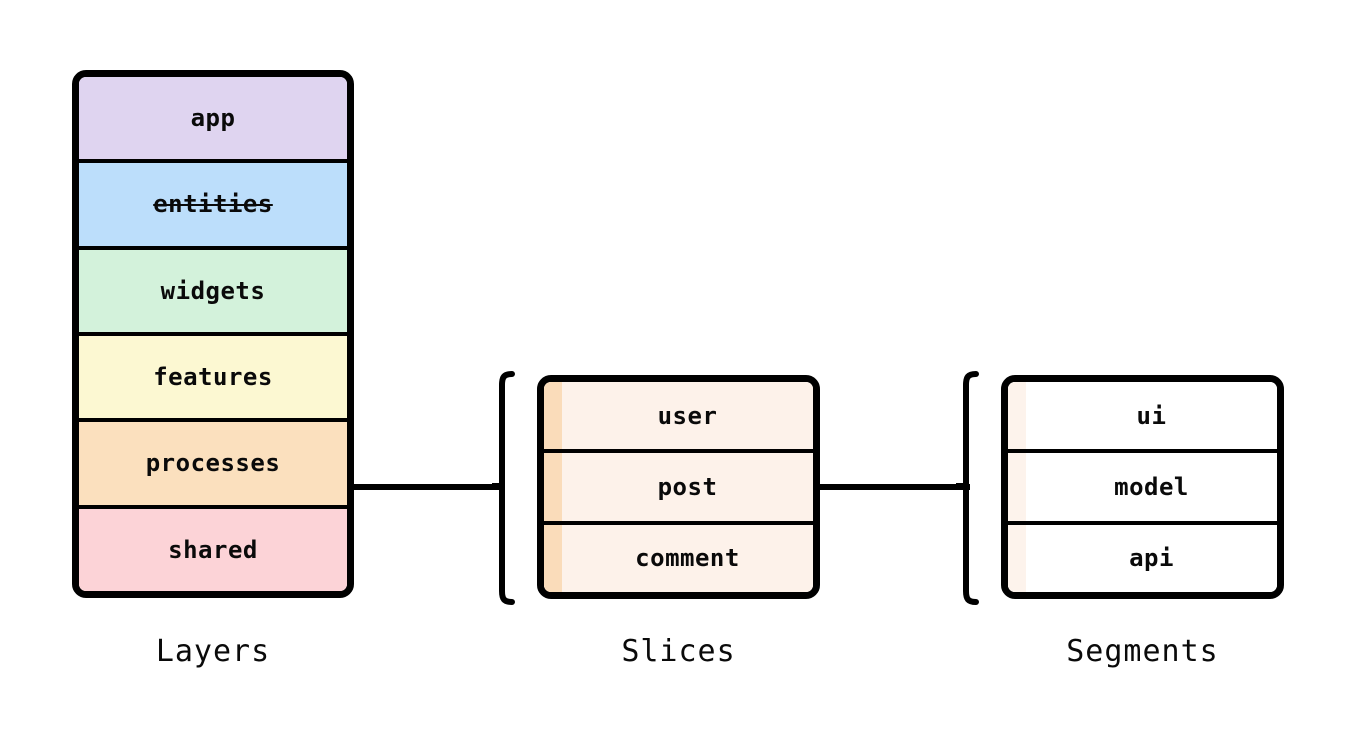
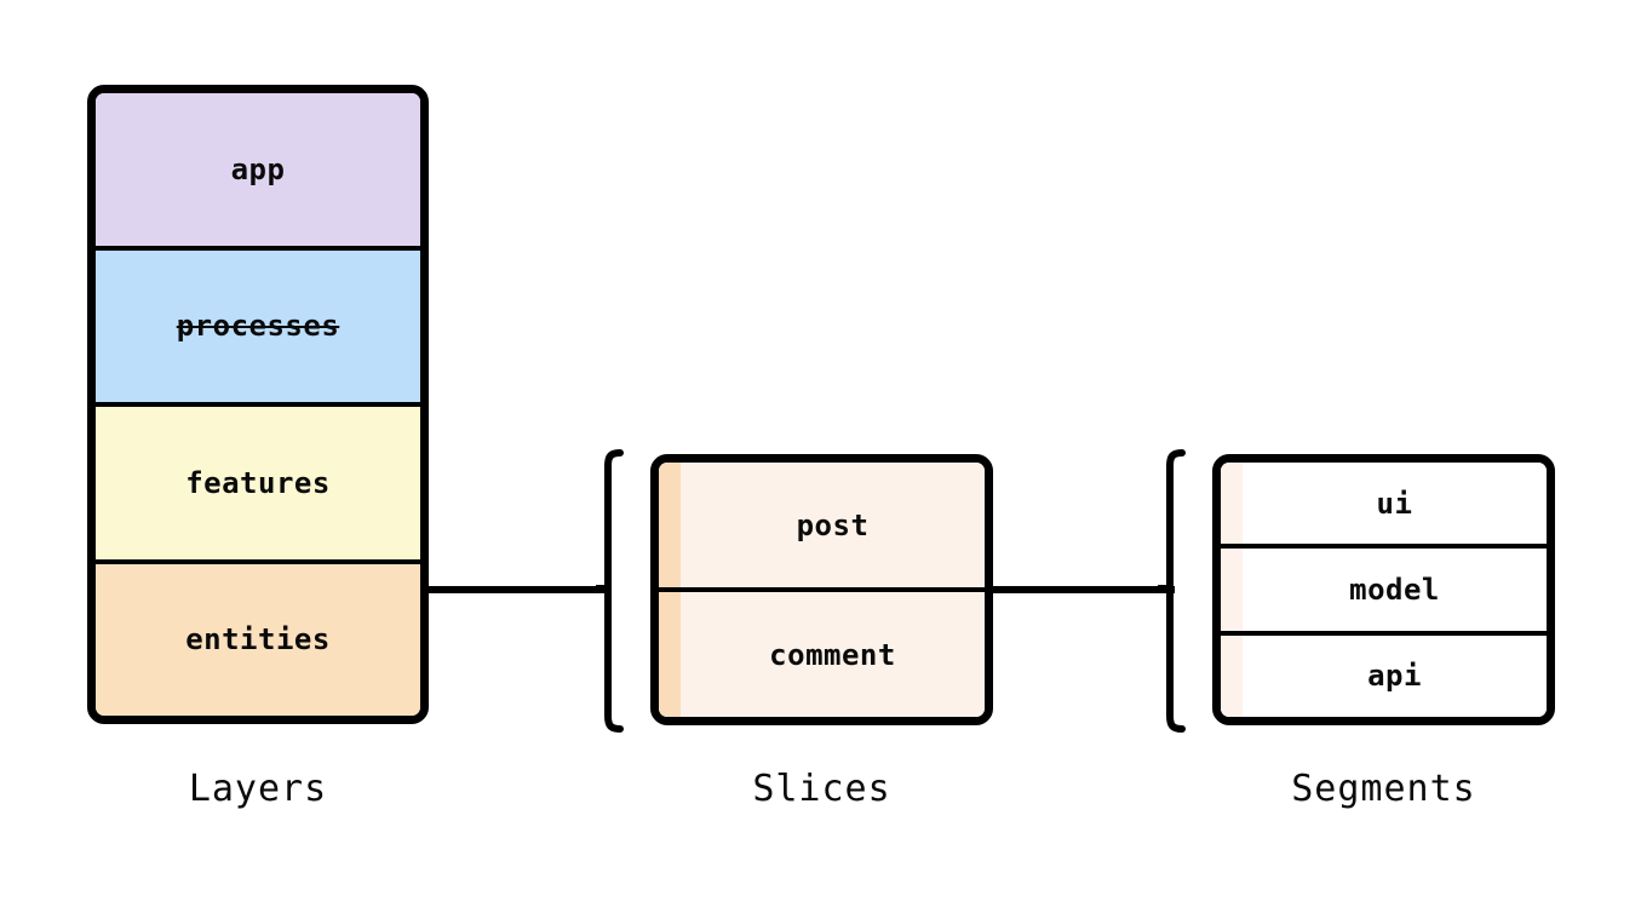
  app
- entities
+ processes
- widgets
  features
- processes
+ entities
- shared
- user
  post
  comment
  ui
  model
  api
  Layers
  Slices
  Segments
